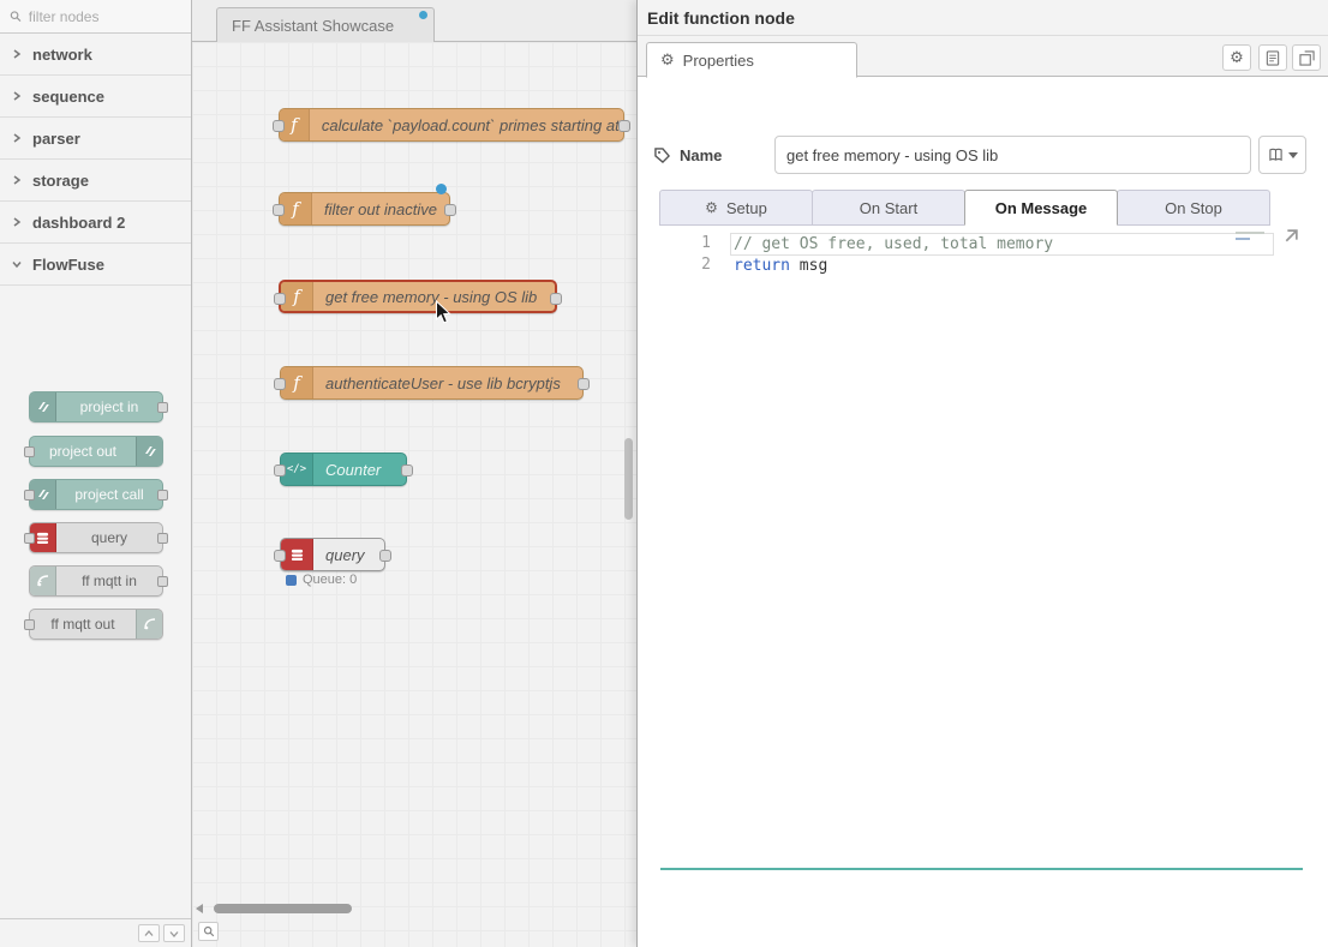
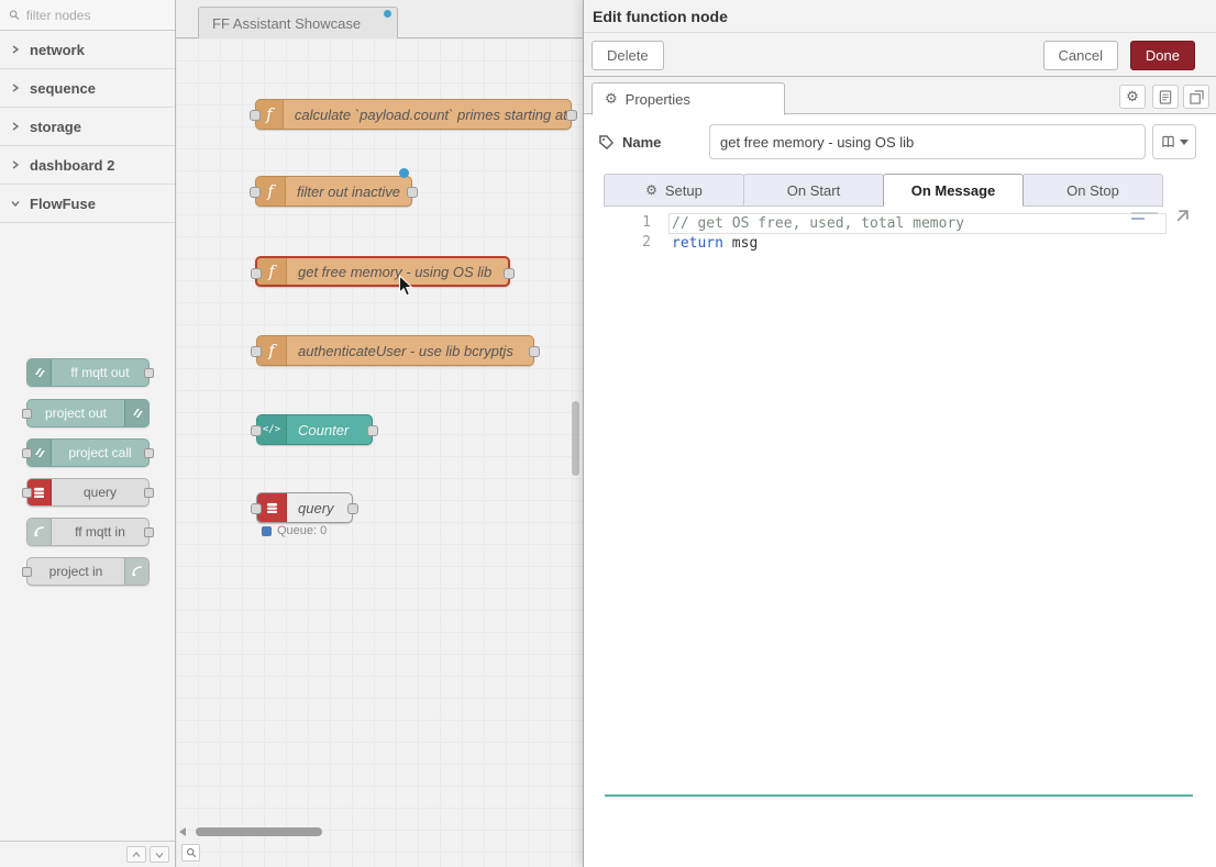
  filter nodes
  network
  sequence
- parser
  storage
  dashboard 2
  FlowFuse
- project in
+ ff mqtt out
  project out
  project call
  query
  ff mqtt in
- ff mqtt out
+ project in
  FF Assistant Showcase
  f
  calculate `payload.count` primes starting at
  f
  filter out inactive
  f
  get free memory - using OS lib
  f
  authenticateUser - use lib bcryptjs
  </>
  Counter
  query
  Queue: 0
  Edit function node
+ Delete
+ Cancel
+ Done
  ⚙
  Properties
  ⚙
  Name
  get free memory - using OS lib
  ⚙
  Setup
  On Start
  On Message
  On Stop
  1
  2
  // get OS free, used, total memory
  return msg
